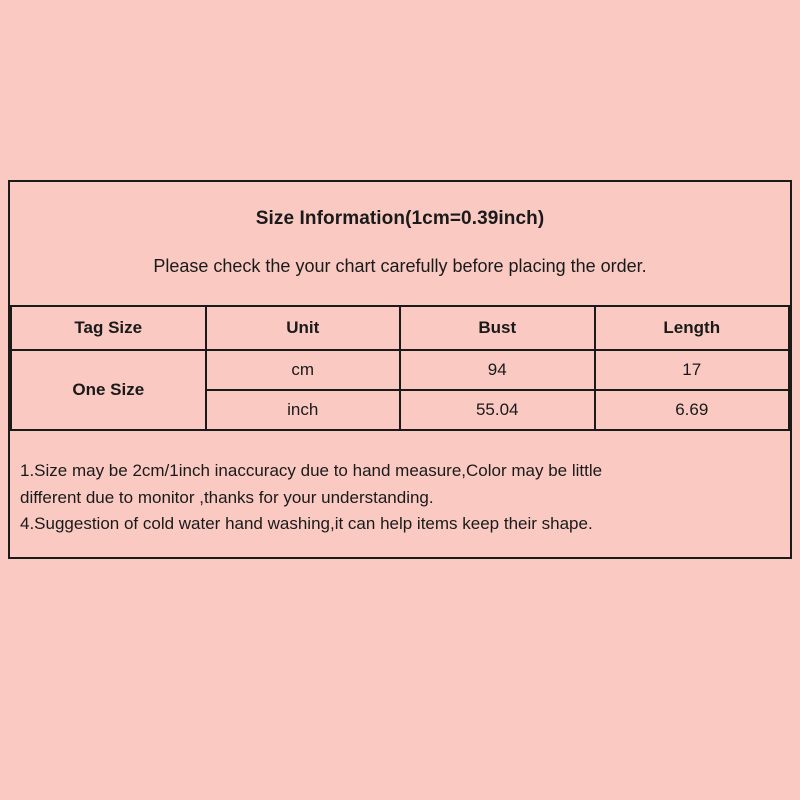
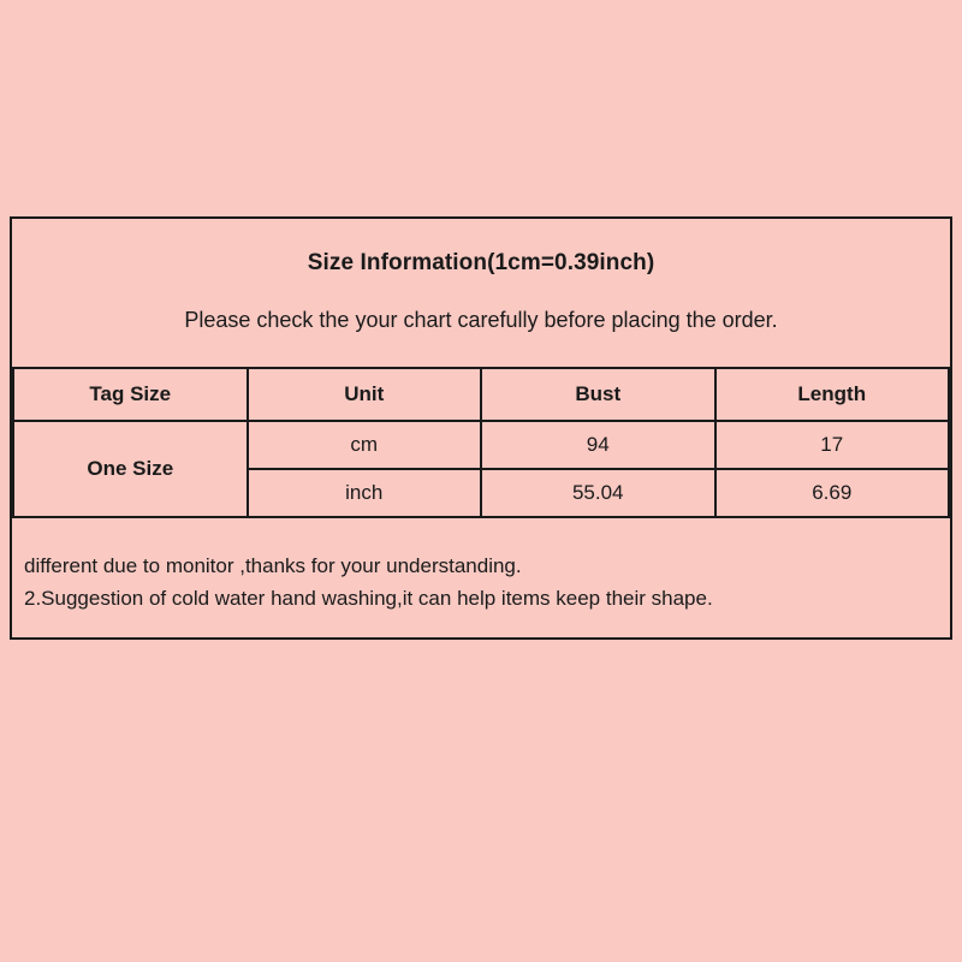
  Size Information(1cm=0.39inch)
  Please check the your chart carefully before placing the order.
  Tag Size	Unit	Bust	Length
  One Size	cm	94	17
  inch	55.04	6.69
- 1.Size may be 2cm/1inch inaccuracy due to hand measure,Color may be little
  different due to monitor ,thanks for your understanding.
- 4.Suggestion of cold water hand washing,it can help items keep their shape.
+ 2.Suggestion of cold water hand washing,it can help items keep their shape.
